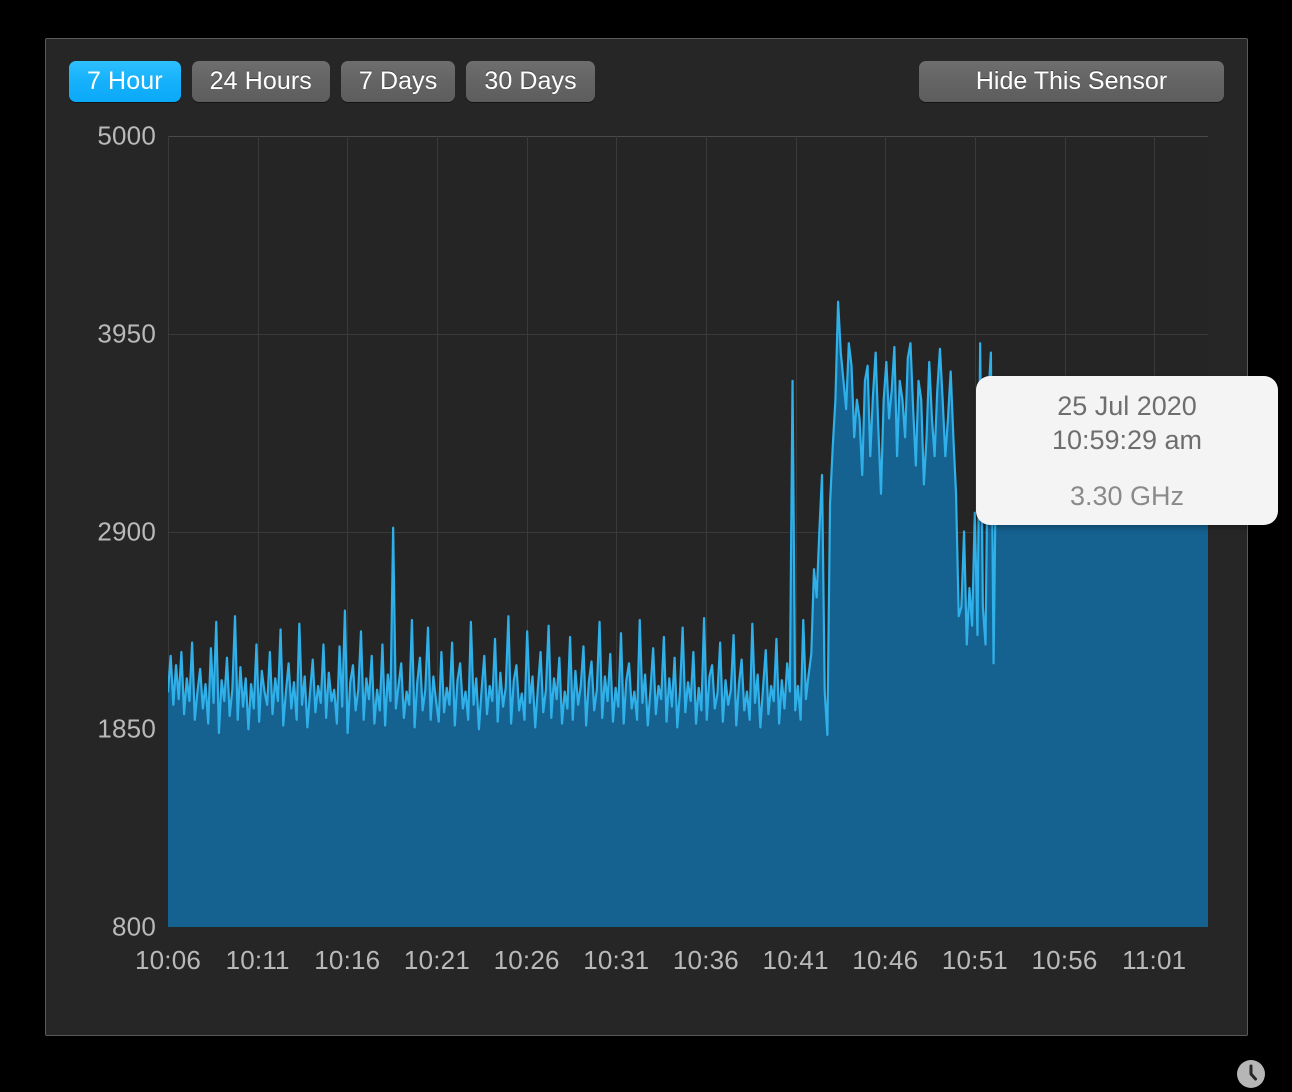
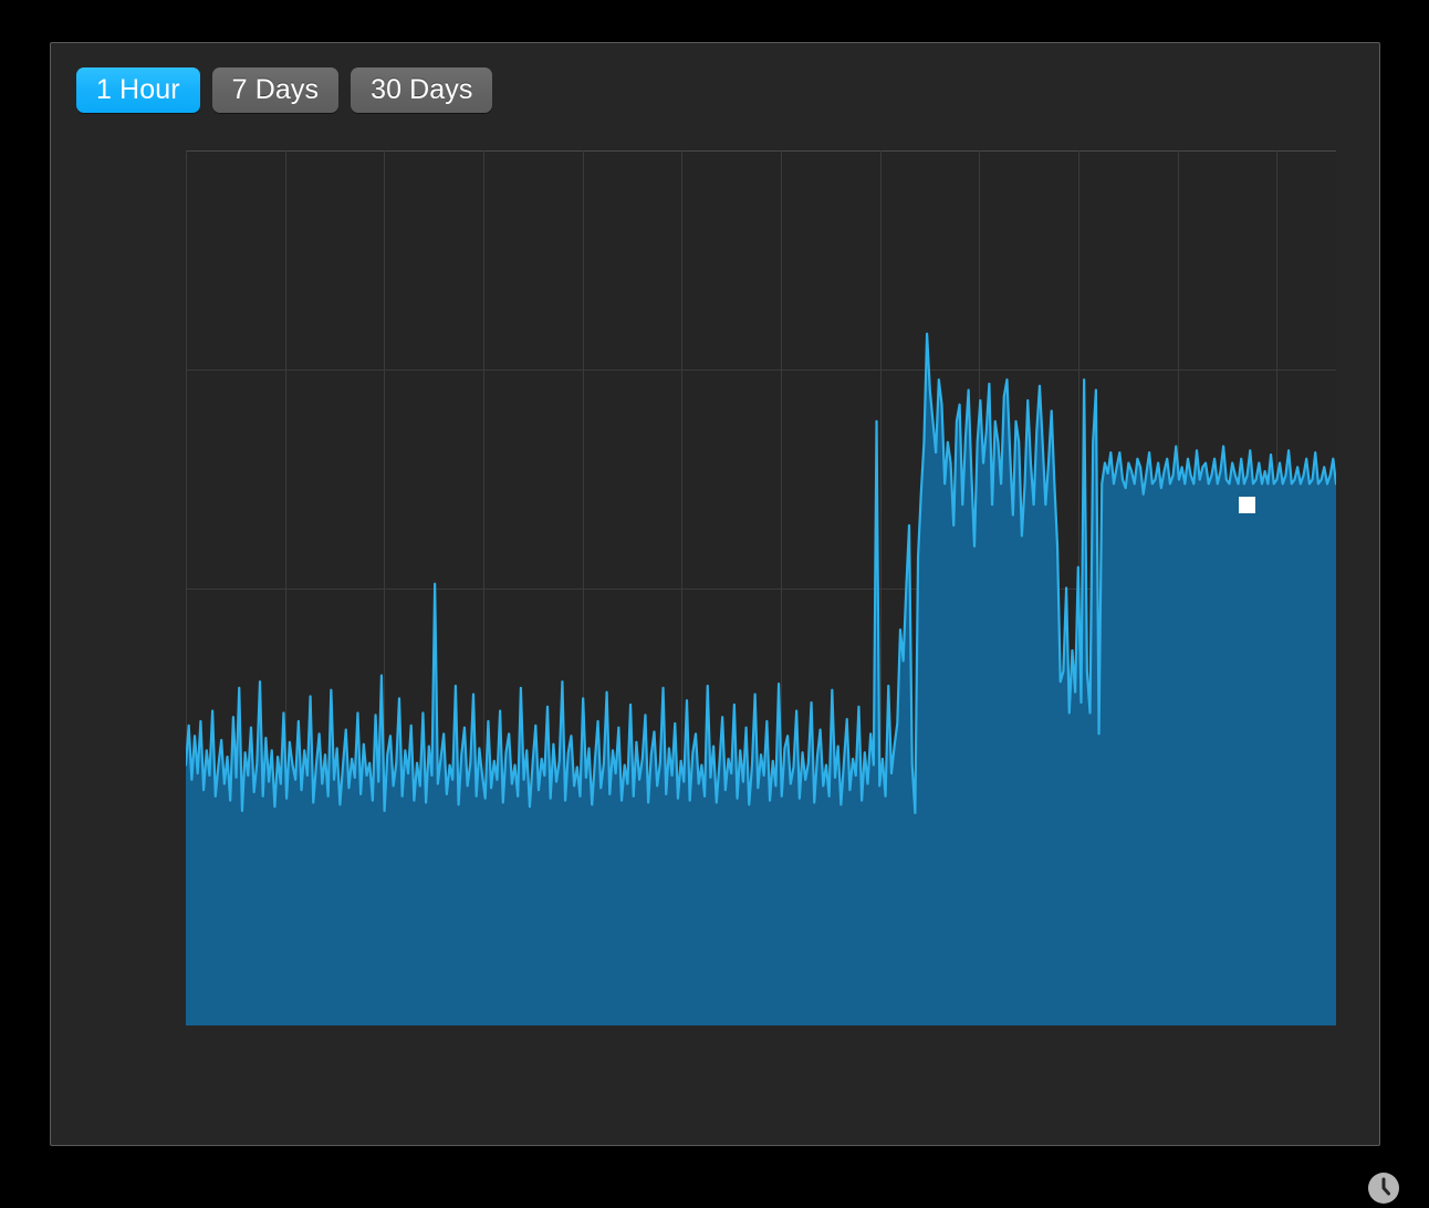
- 7 Hour
+ 1 Hour
- 24 Hours
  7 Days
  30 Days
- Hide This Sensor
- 5000
- 3950
- 2900
- 1850
- 800
- 10:06
- 10:11
- 10:16
- 10:21
- 10:26
- 10:31
- 10:36
- 10:41
- 10:46
- 10:51
- 10:56
- 11:01
- 25 Jul 2020
- 10:59:29 am
- 3.30 GHz
